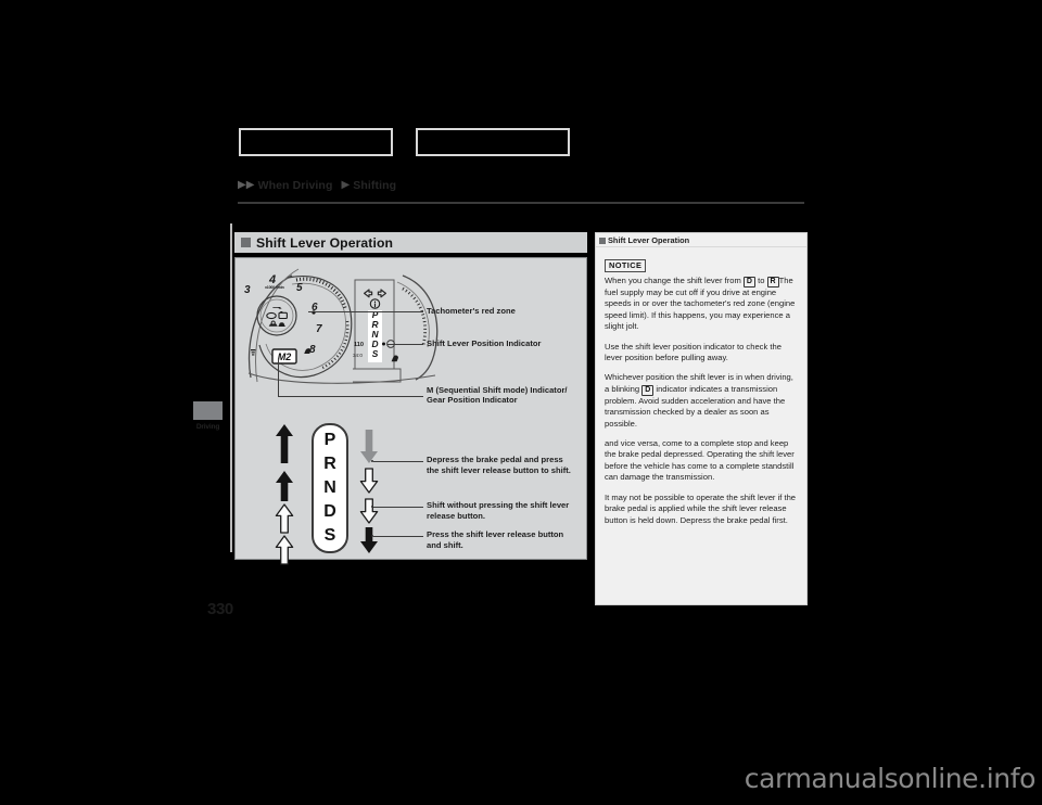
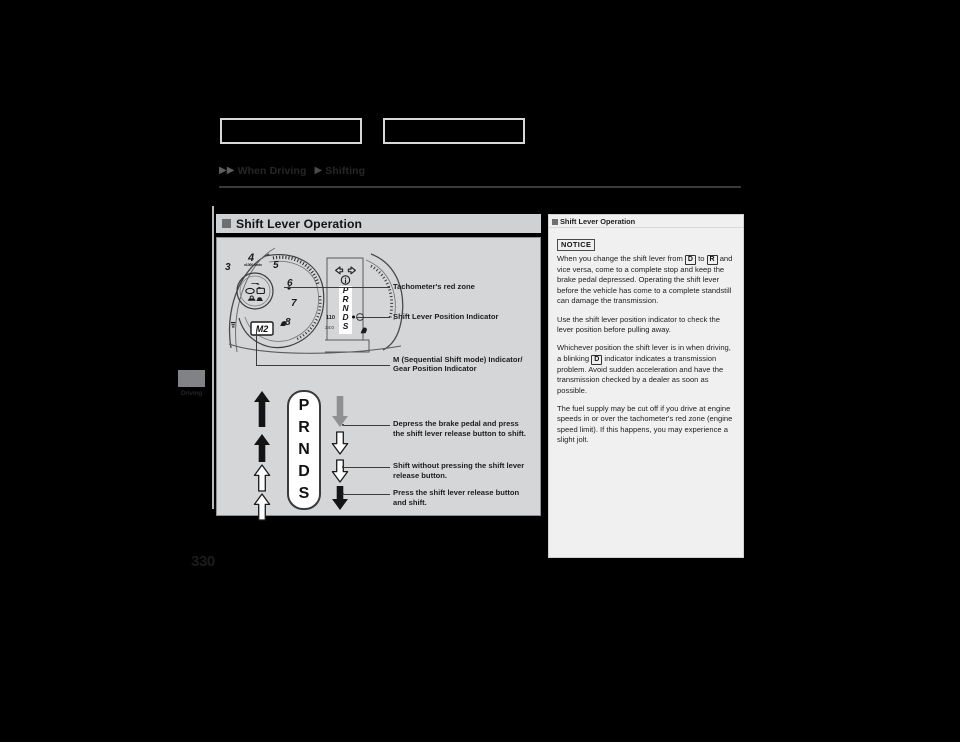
  ▶▶
  When Driving
  ▶
  Shifting
  330
  Shift Lever Operation
  P
  R
  N
  D
  S
  M2
  3
  4
  5
  6
  7
  8
  Tachometer's red zone
  Shift Lever Position Indicator
  M (Sequential Shift mode) Indicator/
  Gear Position Indicator
  P
  R
  N
  D
  S
  Depress the brake pedal and press
  the shift lever release button to shift.
  Shift without pressing the shift lever
  release button.
  Press the shift lever release button
  and shift.
  Shift Lever Operation
  NOTICE
- When you change the shift lever from to The fuel supply may be cut off if you drive at engine speeds in or over the tachometer's red zone (engine speed limit). If this happens, you may experience a slight jolt.
+ When you change the shift lever from to and vice versa, come to a complete stop and keep the brake pedal depressed. Operating the shift lever before the vehicle has come to a complete standstill can damage the transmission.
  Use the shift lever position indicator to check the lever position before pulling away.
  Whichever position the shift lever is in when driving, a blinking indicator indicates a transmission problem. Avoid sudden acceleration and have the transmission checked by a dealer as soon as possible.
- and vice versa, come to a complete stop and keep the brake pedal depressed. Operating the shift lever before the vehicle has come to a complete standstill can damage the transmission.
+ The fuel supply may be cut off if you drive at engine speeds in or over the tachometer's red zone (engine speed limit). If this happens, you may experience a slight jolt.
- It may not be possible to operate the shift lever if the brake pedal is applied while the shift lever release button is held down. Depress the brake pedal first.
- carmanualsonline.info
